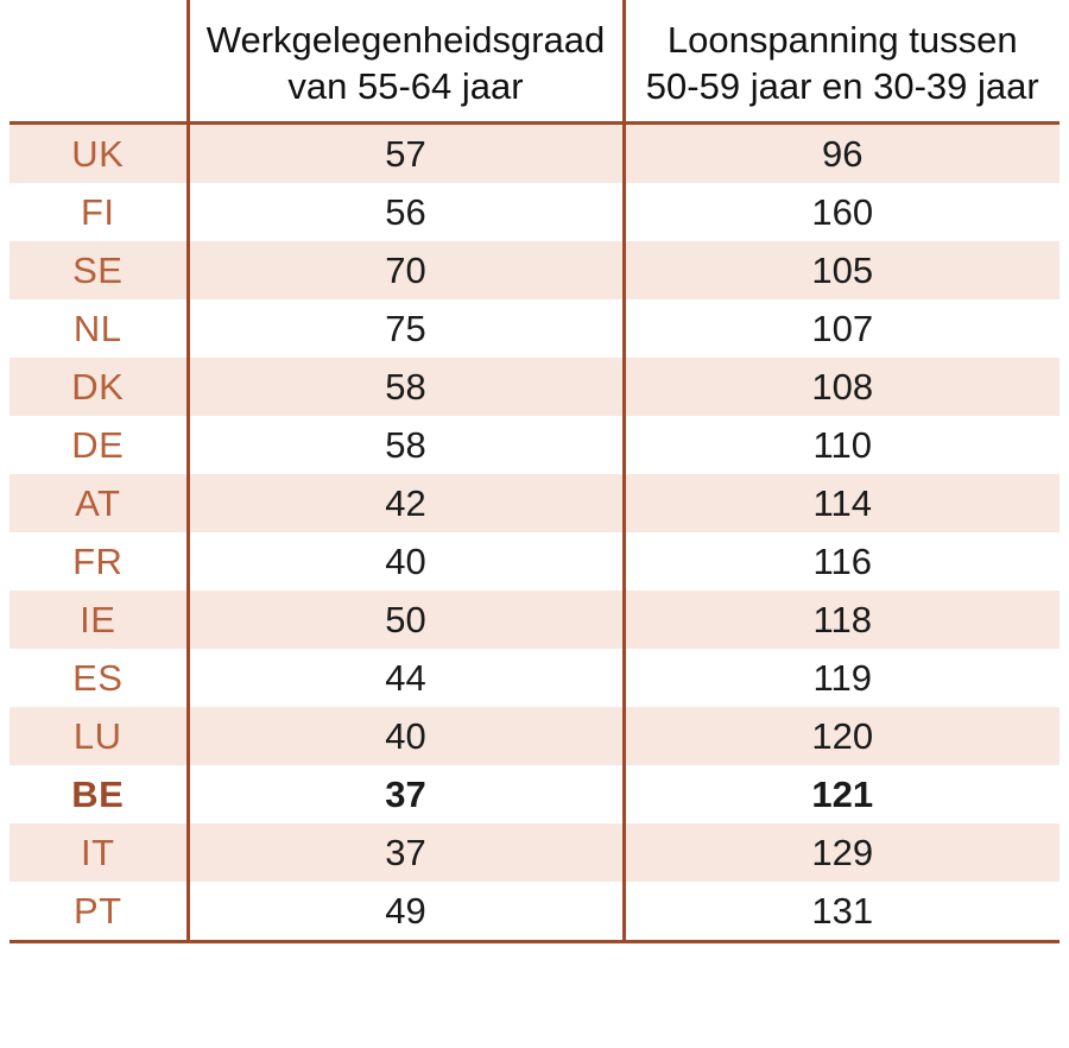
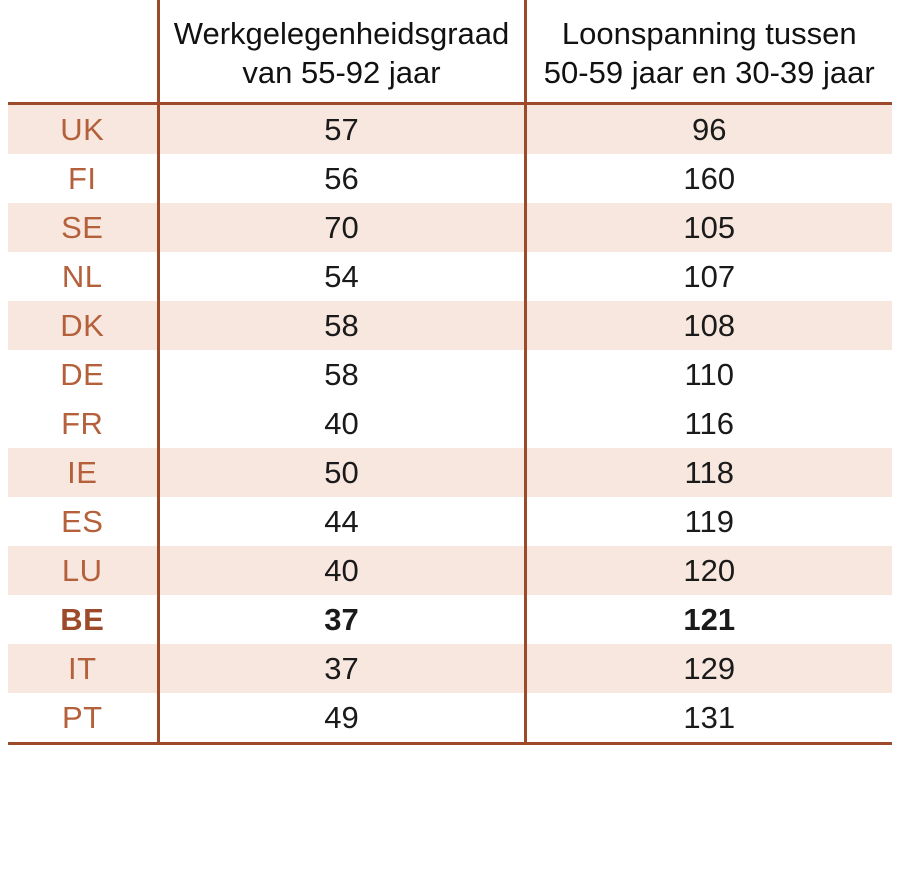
- 	Werkgelegenheidsgraad van 55-64 jaar	Loonspanning tussen 50-59 jaar en 30-39 jaar
+ 	Werkgelegenheidsgraad van 55-92 jaar	Loonspanning tussen 50-59 jaar en 30-39 jaar
  UK	57	96
  FI	56	160
  SE	70	105
- NL	75	107
+ NL	54	107
  DK	58	108
  DE	58	110
- AT	42	114
  FR	40	116
  IE	50	118
  ES	44	119
  LU	40	120
  BE	37	121
  IT	37	129
  PT	49	131
